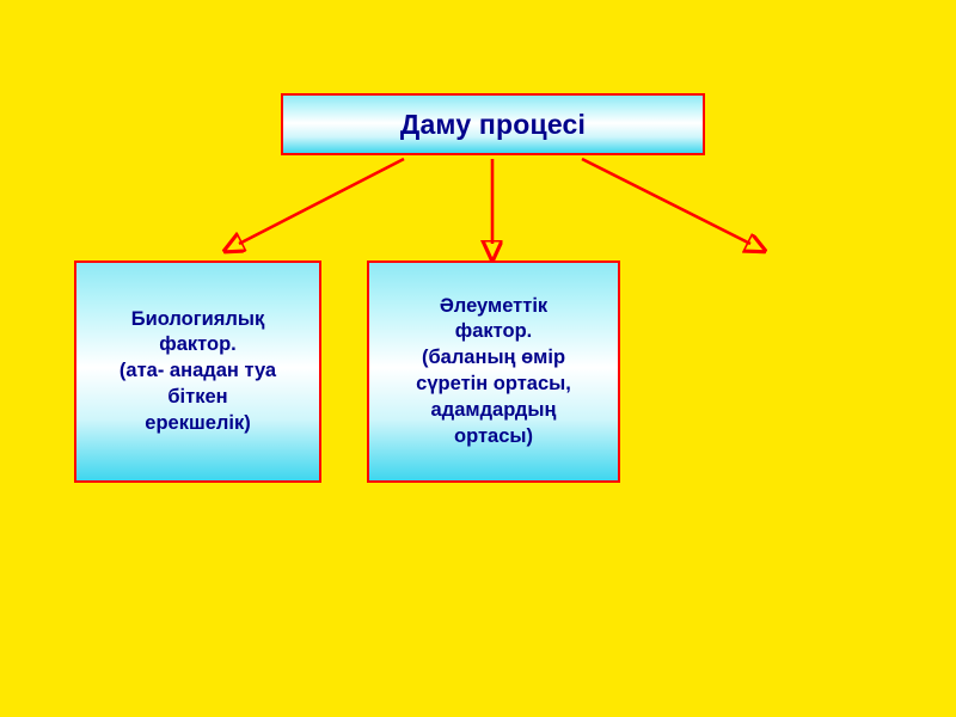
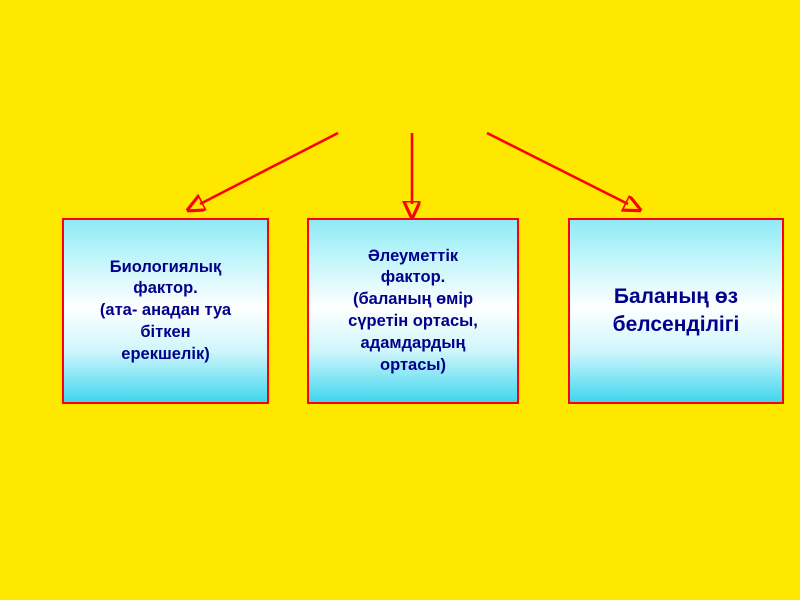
- Даму процесі
  Биологиялық
  фактор.
  (ата- анадан туа
  біткен
  ерекшелік)
  Әлеуметтік
  фактор.
  (баланың өмір
  сүретін ортасы,
  адамдардың
  ортасы)
+ Баланың өз
+ белсенділігі
